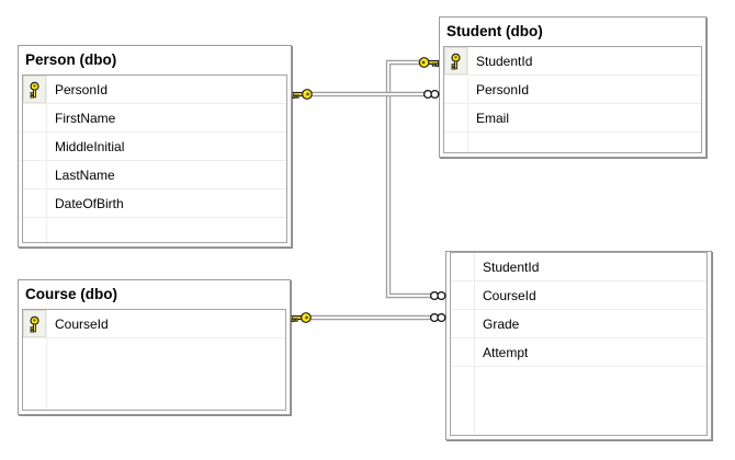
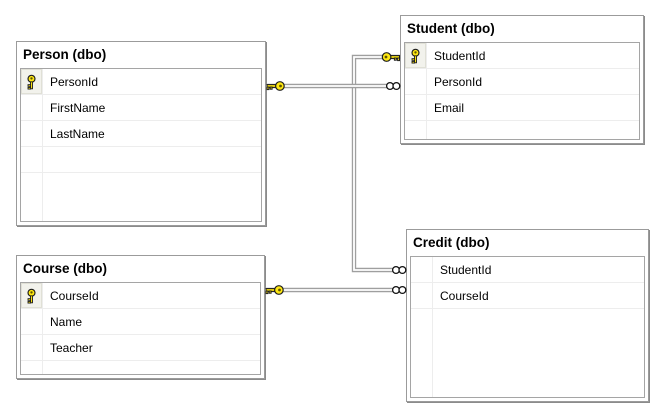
  Person (dbo)
  PersonId
  FirstName
- MiddleInitial
  LastName
- DateOfBirth
  Student (dbo)
  StudentId
  PersonId
  Email
  Course (dbo)
  CourseId
+ Name
+ Teacher
+ Credit (dbo)
  StudentId
  CourseId
- Grade
- Attempt
